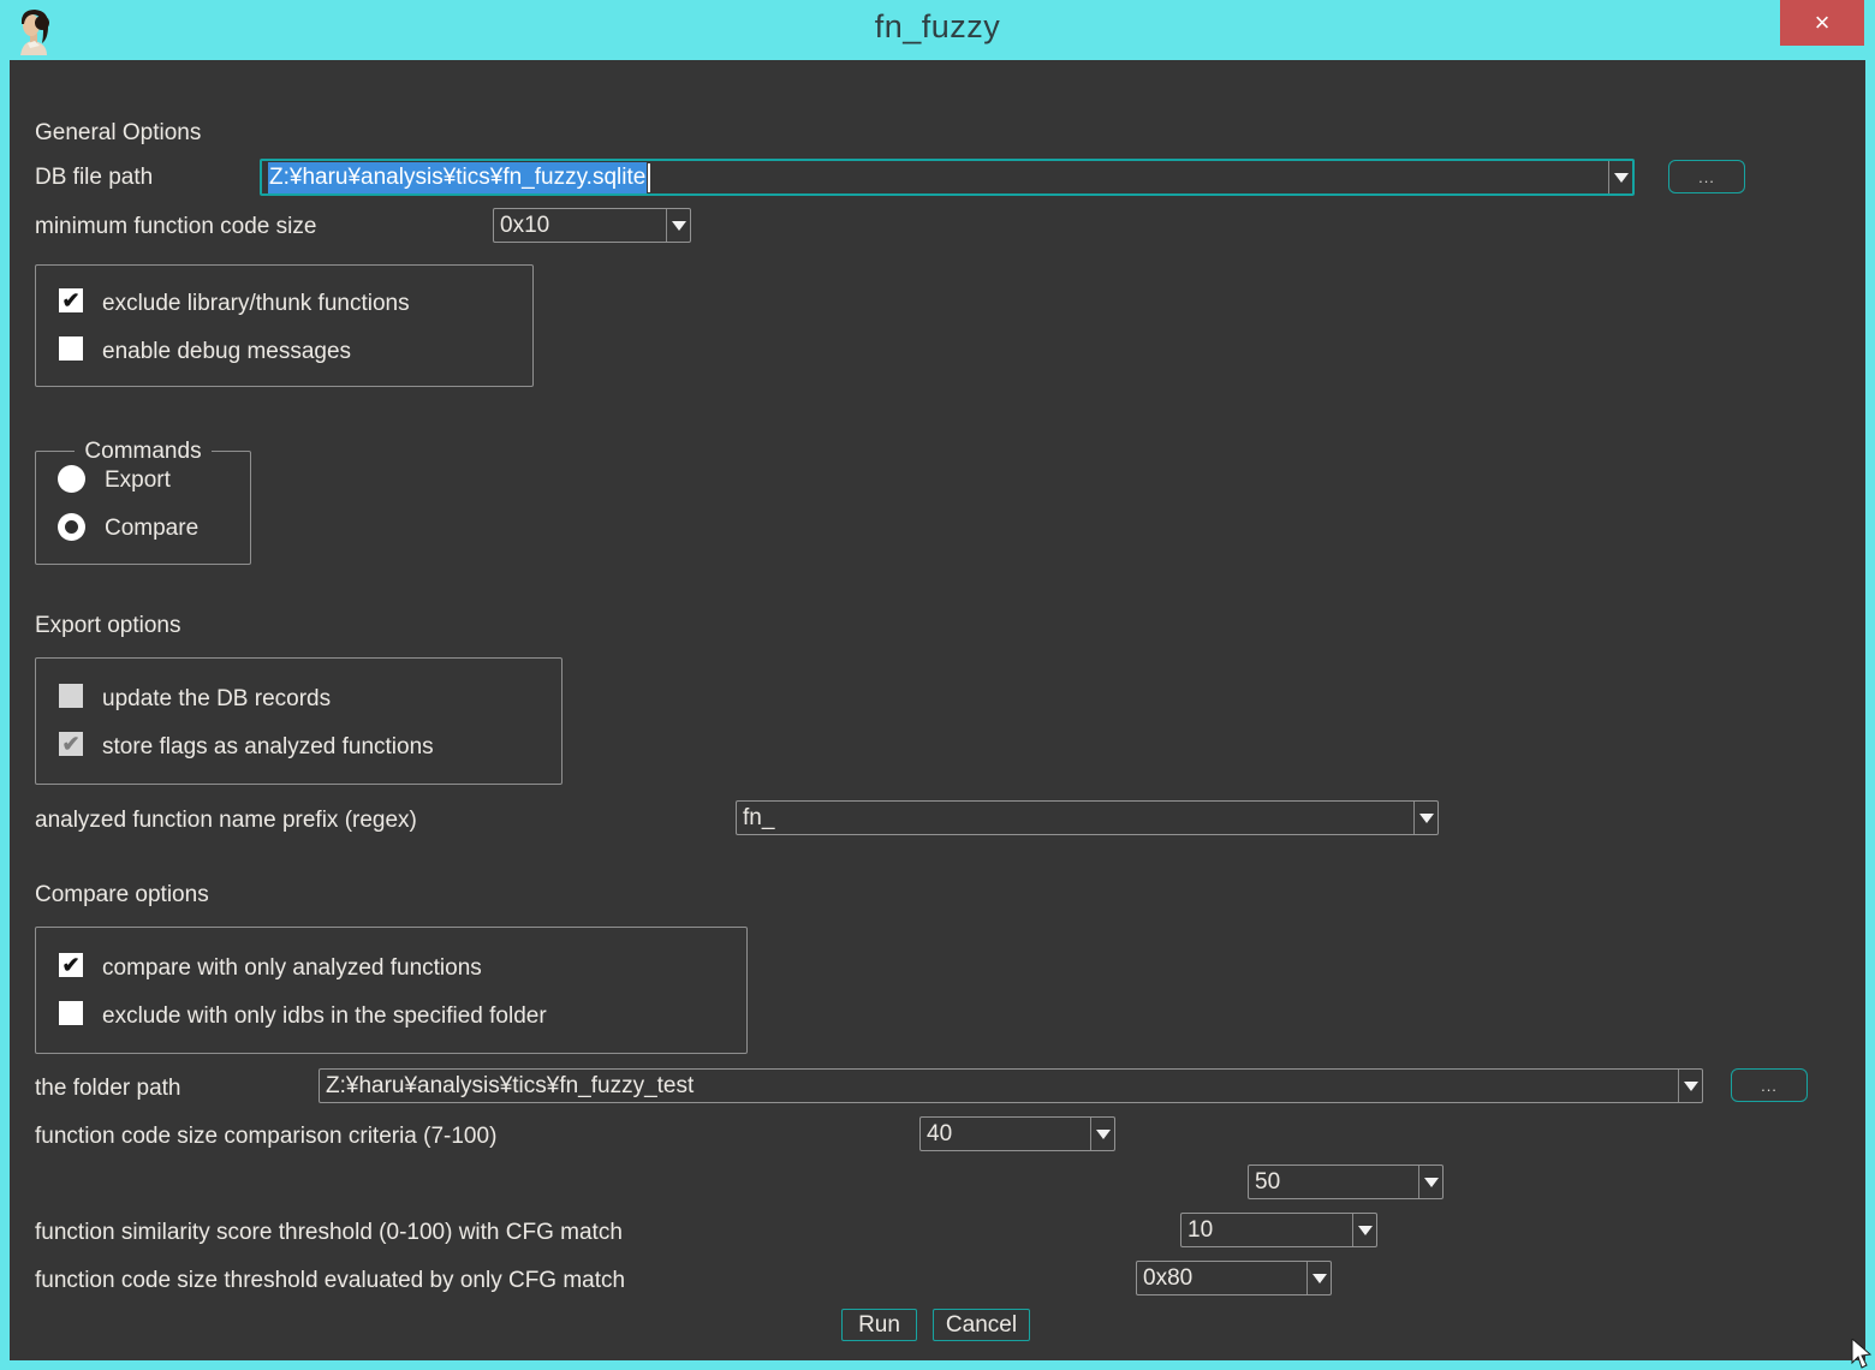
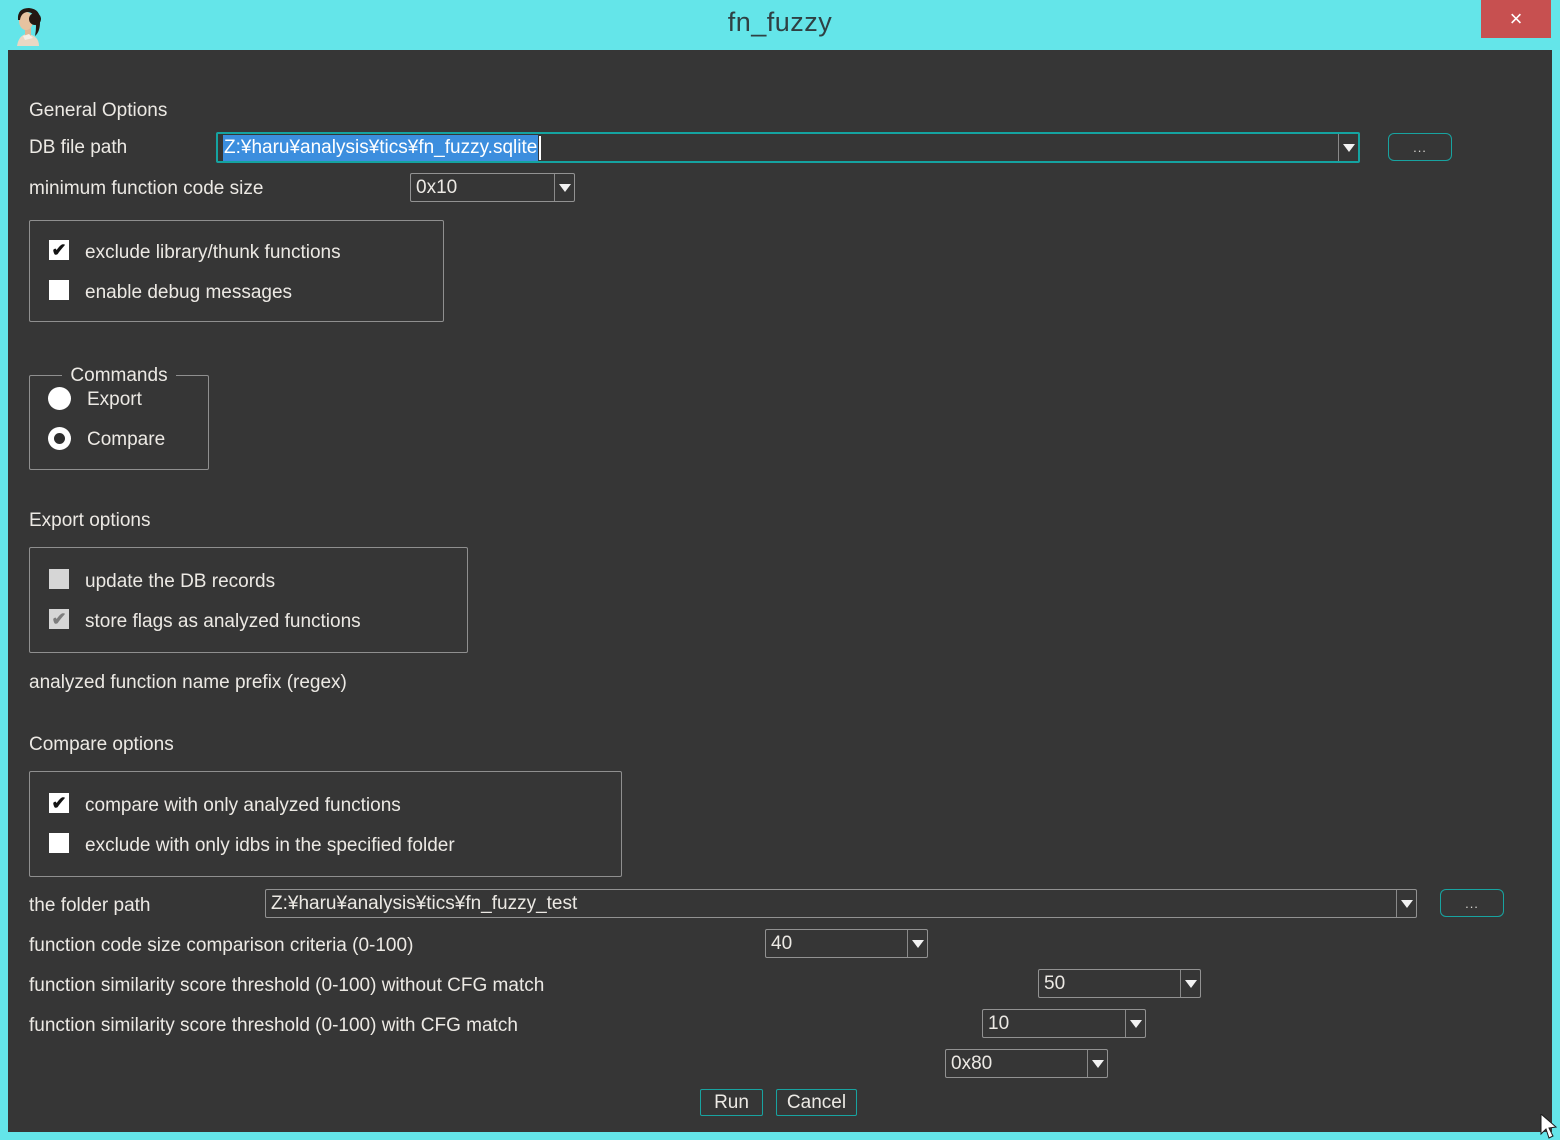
  fn_fuzzy
  ×
  General Options
  DB file path
  Z:¥haru¥analysis¥tics¥fn_fuzzy.sqlite
  ...
  minimum function code size
  0x10
  exclude library/thunk functions
  enable debug messages
  Commands
  Export
  Compare
  Export options
  update the DB records
  store flags as analyzed functions
  analyzed function name prefix (regex)
- fn_
  Compare options
  compare with only analyzed functions
  exclude with only idbs in the specified folder
  the folder path
  Z:¥haru¥analysis¥tics¥fn_fuzzy_test
  ...
- function code size comparison criteria (7-100)
+ function code size comparison criteria (0-100)
  40
+ function similarity score threshold (0-100) without CFG match
  50
  function similarity score threshold (0-100) with CFG match
  10
- function code size threshold evaluated by only CFG match
  0x80
  Run
  Cancel
